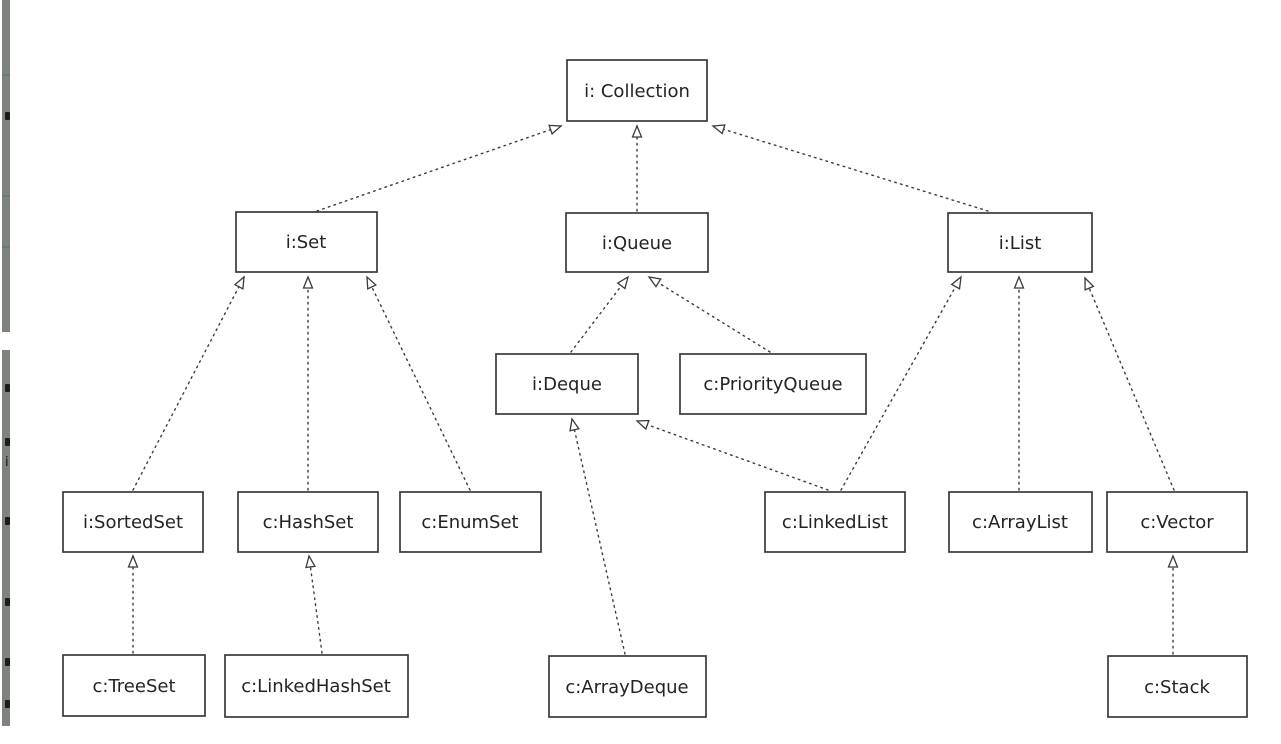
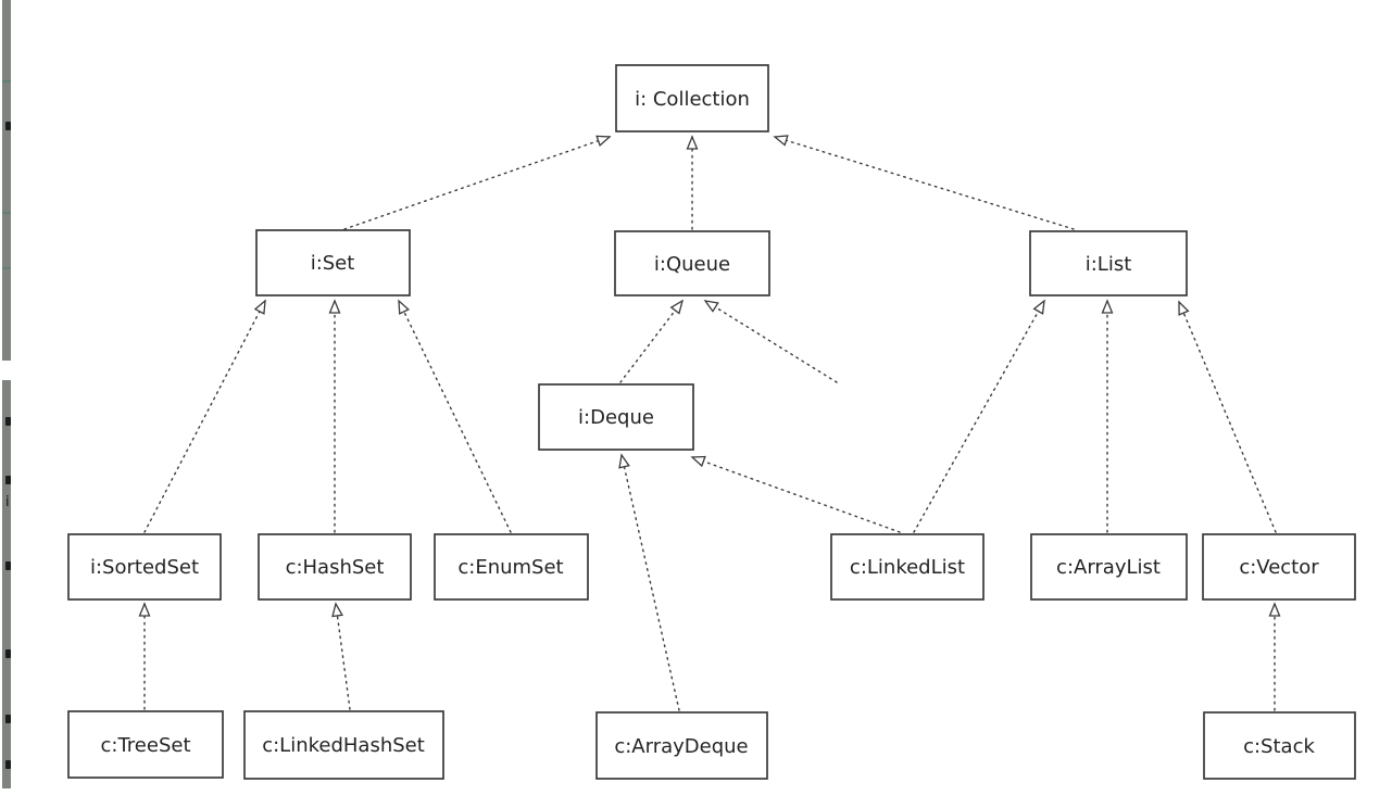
  i
  i: Collection
  i:Set
  i:Queue
  i:List
  i:Deque
- c:PriorityQueue
  i:SortedSet
  c:HashSet
  c:EnumSet
  c:LinkedList
  c:ArrayList
  c:Vector
  c:TreeSet
  c:LinkedHashSet
  c:ArrayDeque
  c:Stack
